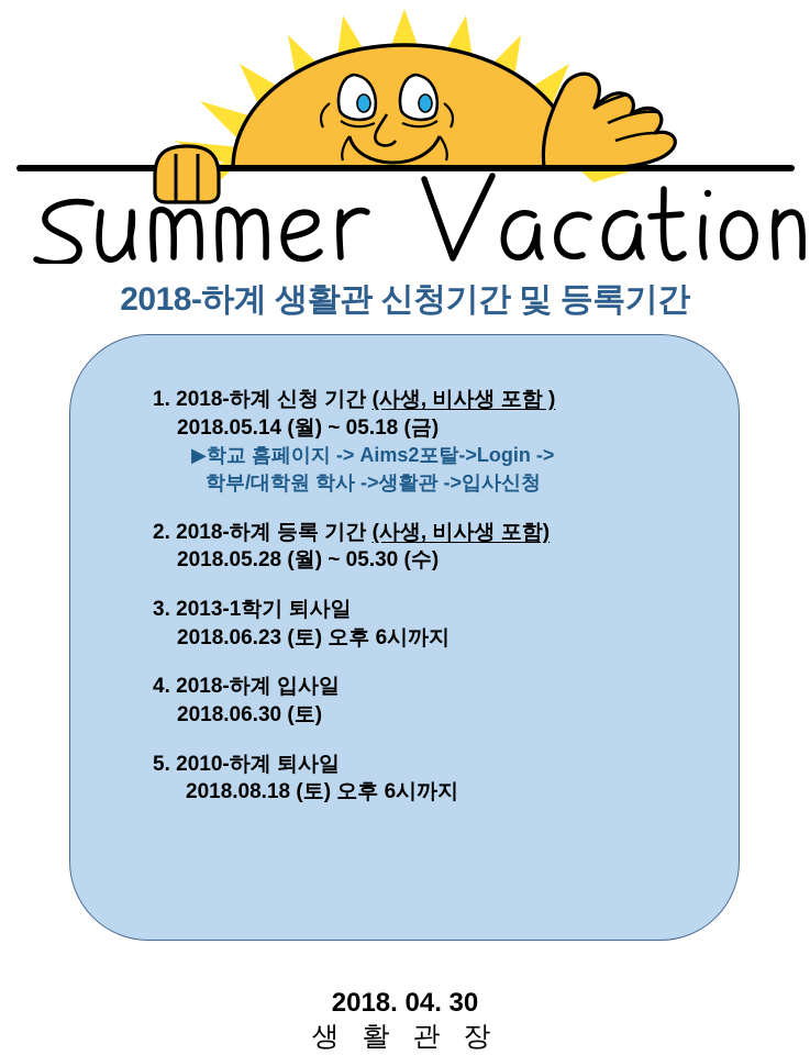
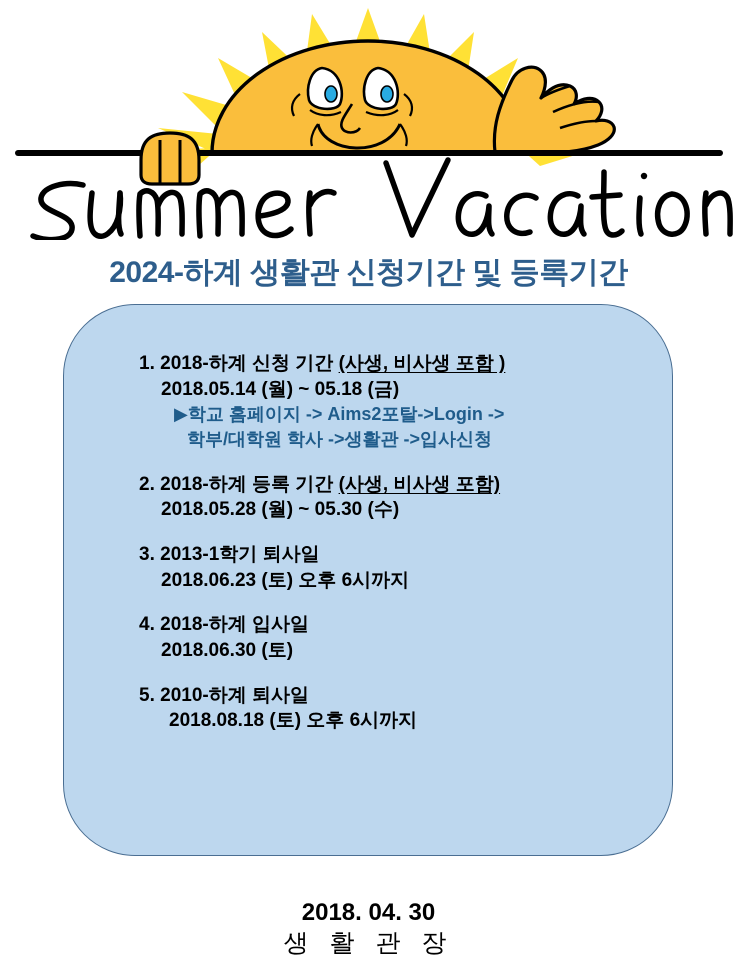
- 2018-하계 생활관 신청기간 및 등록기간
+ 2024-하계 생활관 신청기간 및 등록기간
  1. 2018-하계 신청 기간 (사생, 비사생 포함 )
  2018.05.14 (월) ~ 05.18 (금)
  ▶학교 홈페이지 -> Aims2포탈->Login ->
  학부/대학원 학사 ->생활관 ->입사신청
  2. 2018-하계 등록 기간 (사생, 비사생 포함)
  2018.05.28 (월) ~ 05.30 (수)
  3. 2013-1학기 퇴사일
  2018.06.23 (토) 오후 6시까지
  4. 2018-하계 입사일
  2018.06.30 (토)
  5. 2010-하계 퇴사일
  2018.08.18 (토) 오후 6시까지
  2018. 04. 30
  생 활 관 장
